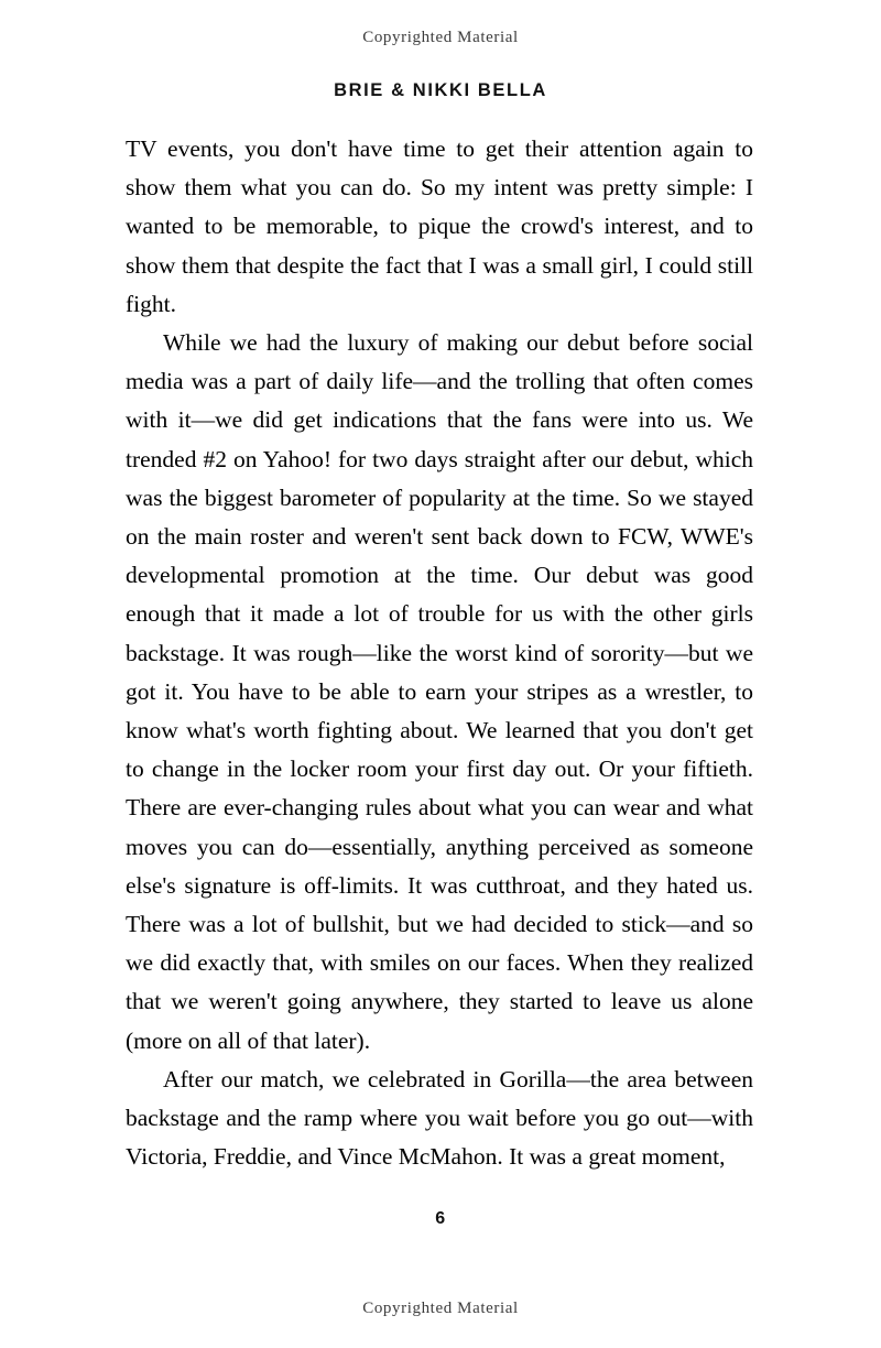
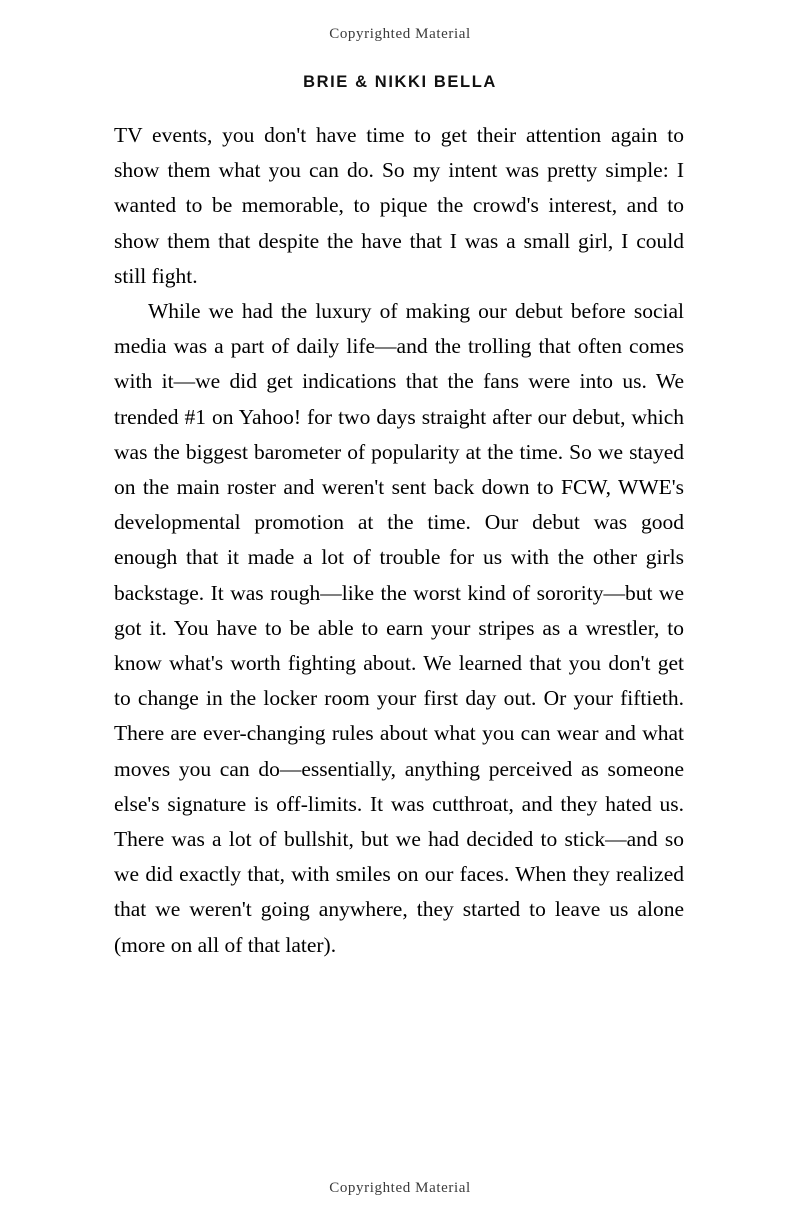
  Copyrighted Material
  BRIE & NIKKI BELLA
- TV events, you don't have time to get their attention again to show them what you can do. So my intent was pretty simple: I wanted to be memorable, to pique the crowd's interest, and to show them that despite the fact that I was a small girl, I could still fight.
+ TV events, you don't have time to get their attention again to show them what you can do. So my intent was pretty simple: I wanted to be memorable, to pique the crowd's interest, and to show them that despite the have that I was a small girl, I could still fight.
- While we had the luxury of making our debut before social media was a part of daily life—and the trolling that often comes with it—we did get indications that the fans were into us. We trended #2 on Yahoo! for two days straight after our debut, which was the biggest barometer of popularity at the time. So we stayed on the main roster and weren't sent back down to FCW, WWE's developmental promotion at the time. Our debut was good enough that it made a lot of trouble for us with the other girls backstage. It was rough—like the worst kind of sorority—but we got it. You have to be able to earn your stripes as a wrestler, to know what's worth fighting about. We learned that you don't get to change in the locker room your first day out. Or your fiftieth. There are ever-changing rules about what you can wear and what moves you can do—essentially, anything perceived as someone else's signature is off-limits. It was cutthroat, and they hated us. There was a lot of bullshit, but we had decided to stick—and so we did exactly that, with smiles on our faces. When they realized that we weren't going anywhere, they started to leave us alone (more on all of that later).
+ While we had the luxury of making our debut before social media was a part of daily life—and the trolling that often comes with it—we did get indications that the fans were into us. We trended #1 on Yahoo! for two days straight after our debut, which was the biggest barometer of popularity at the time. So we stayed on the main roster and weren't sent back down to FCW, WWE's developmental promotion at the time. Our debut was good enough that it made a lot of trouble for us with the other girls backstage. It was rough—like the worst kind of sorority—but we got it. You have to be able to earn your stripes as a wrestler, to know what's worth fighting about. We learned that you don't get to change in the locker room your first day out. Or your fiftieth. There are ever-changing rules about what you can wear and what moves you can do—essentially, anything perceived as someone else's signature is off-limits. It was cutthroat, and they hated us. There was a lot of bullshit, but we had decided to stick—and so we did exactly that, with smiles on our faces. When they realized that we weren't going anywhere, they started to leave us alone (more on all of that later).
- After our match, we celebrated in Gorilla—the area between backstage and the ramp where you wait before you go out—with Victoria, Freddie, and Vince McMahon. It was a great moment,
- 6
  Copyrighted Material
